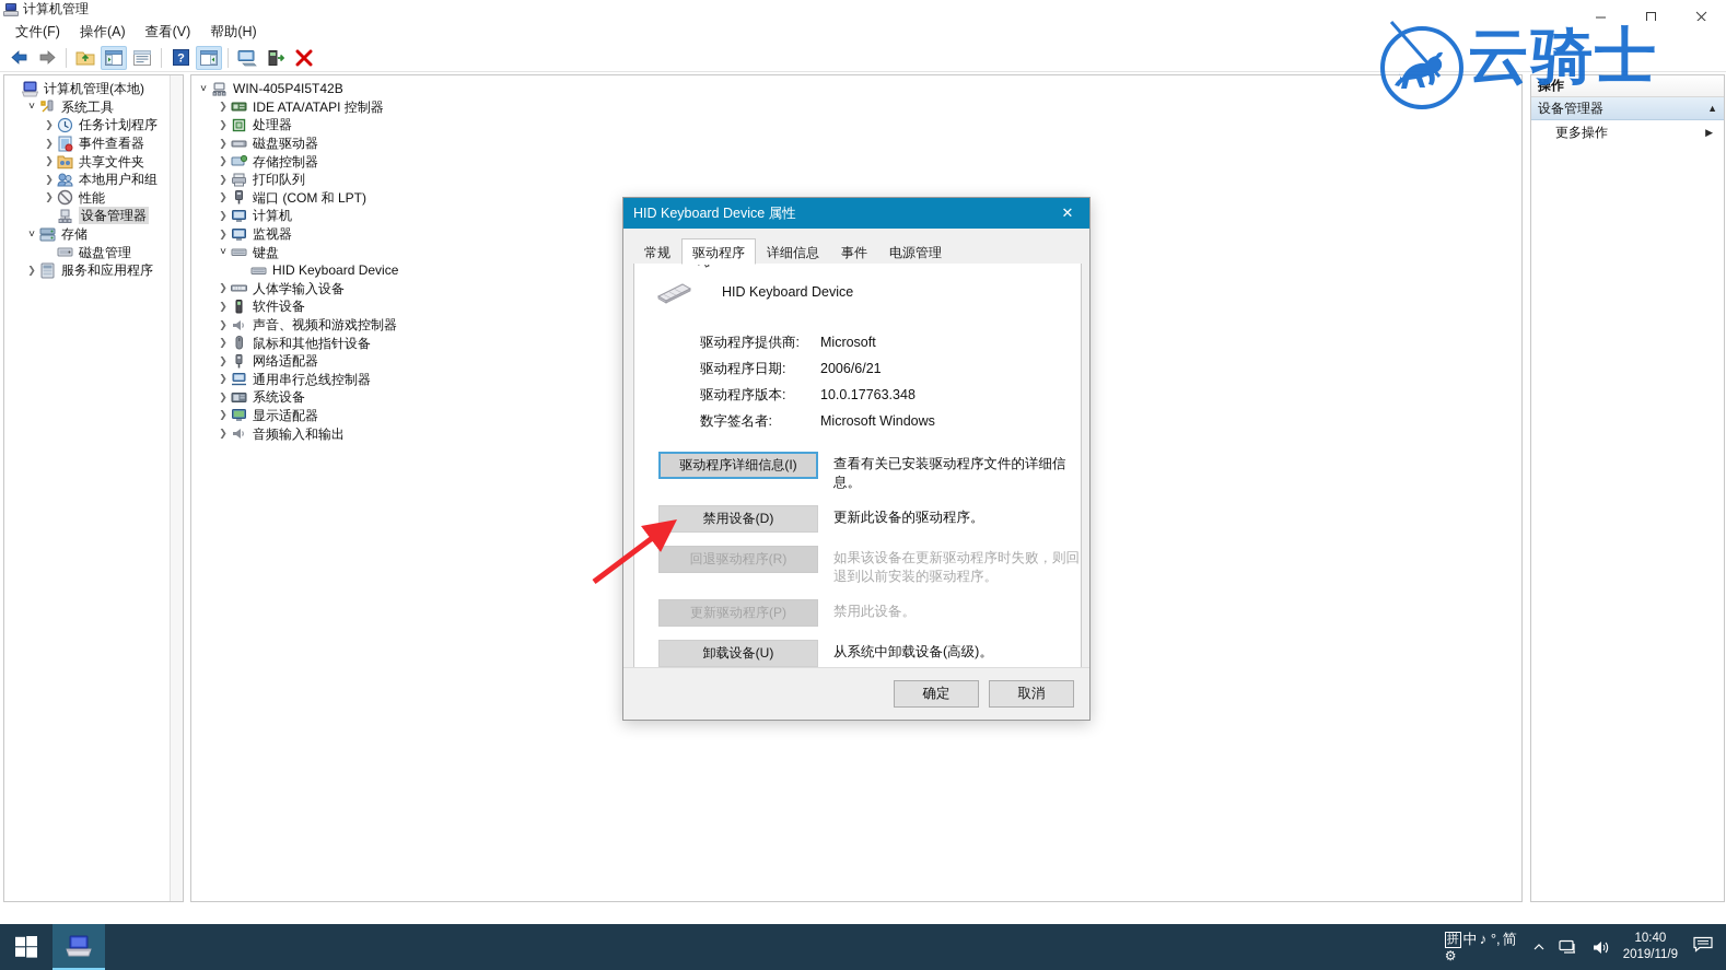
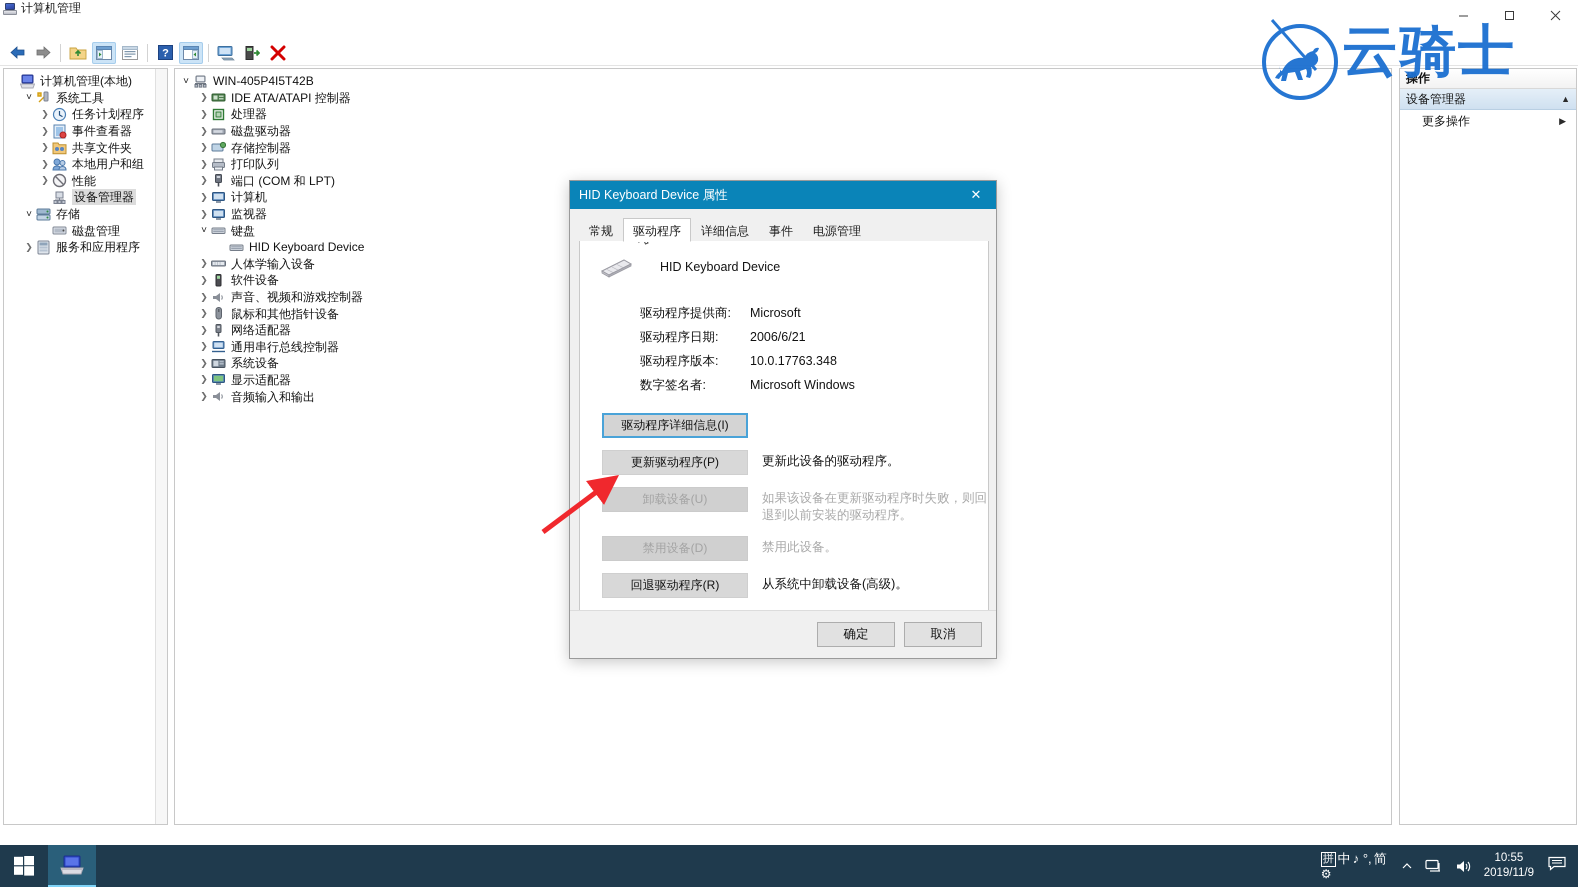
  计算机管理
- 文件(F)
- 操作(A)
- 查看(V)
- 帮助(H)
  ?
  计算机管理(本地)
  ˅
  系统工具
  ❯
  任务计划程序
  ❯
  事件查看器
  ❯
  共享文件夹
  ❯
  本地用户和组
  ❯
  性能
  设备管理器
  ˅
  存储
  磁盘管理
  ❯
  服务和应用程序
  ˅
  WIN-405P4I5T42B
  ❯
  IDE ATA/ATAPI 控制器
  ❯
  处理器
  ❯
  磁盘驱动器
  ❯
  存储控制器
  ❯
  打印队列
  ❯
  端口 (COM 和 LPT)
  ❯
  计算机
  ❯
  监视器
  ˅
  键盘
  HID Keyboard Device
  ❯
  人体学输入设备
  ❯
  软件设备
  ❯
  声音、视频和游戏控制器
  ❯
  鼠标和其他指针设备
  ❯
  网络适配器
  ❯
  通用串行总线控制器
  ❯
  系统设备
  ❯
  显示适配器
  ❯
  音频输入和输出
  操作
  设备管理器
  ▲
  更多操作
  ▶
  云骑士
  HID Keyboard Device 属性
  ✕
  常规
  驱动程序
  详细信息
  事件
  电源管理
  HID Keyboard Device
  驱动程序提供商:
  Microsoft
  驱动程序日期:
  2006/6/21
  驱动程序版本:
  10.0.17763.348
  数字签名者:
  Microsoft Windows
  驱动程序详细信息(I)
- 查看有关已安装驱动程序文件的详细信息。
- 禁用设备(D)
+ 更新驱动程序(P)
  更新此设备的驱动程序。
- 回退驱动程序(R)
+ 卸载设备(U)
  如果该设备在更新驱动程序时失败，则回退到以前安装的驱动程序。
- 更新驱动程序(P)
+ 禁用设备(D)
  禁用此设备。
- 卸载设备(U)
+ 回退驱动程序(R)
  从系统中卸载设备(高级)。
  确定
  取消
  拼
  中
  ♪ °,
  简
  ⚙
- 10:40
+ 10:55
  2019/11/9
